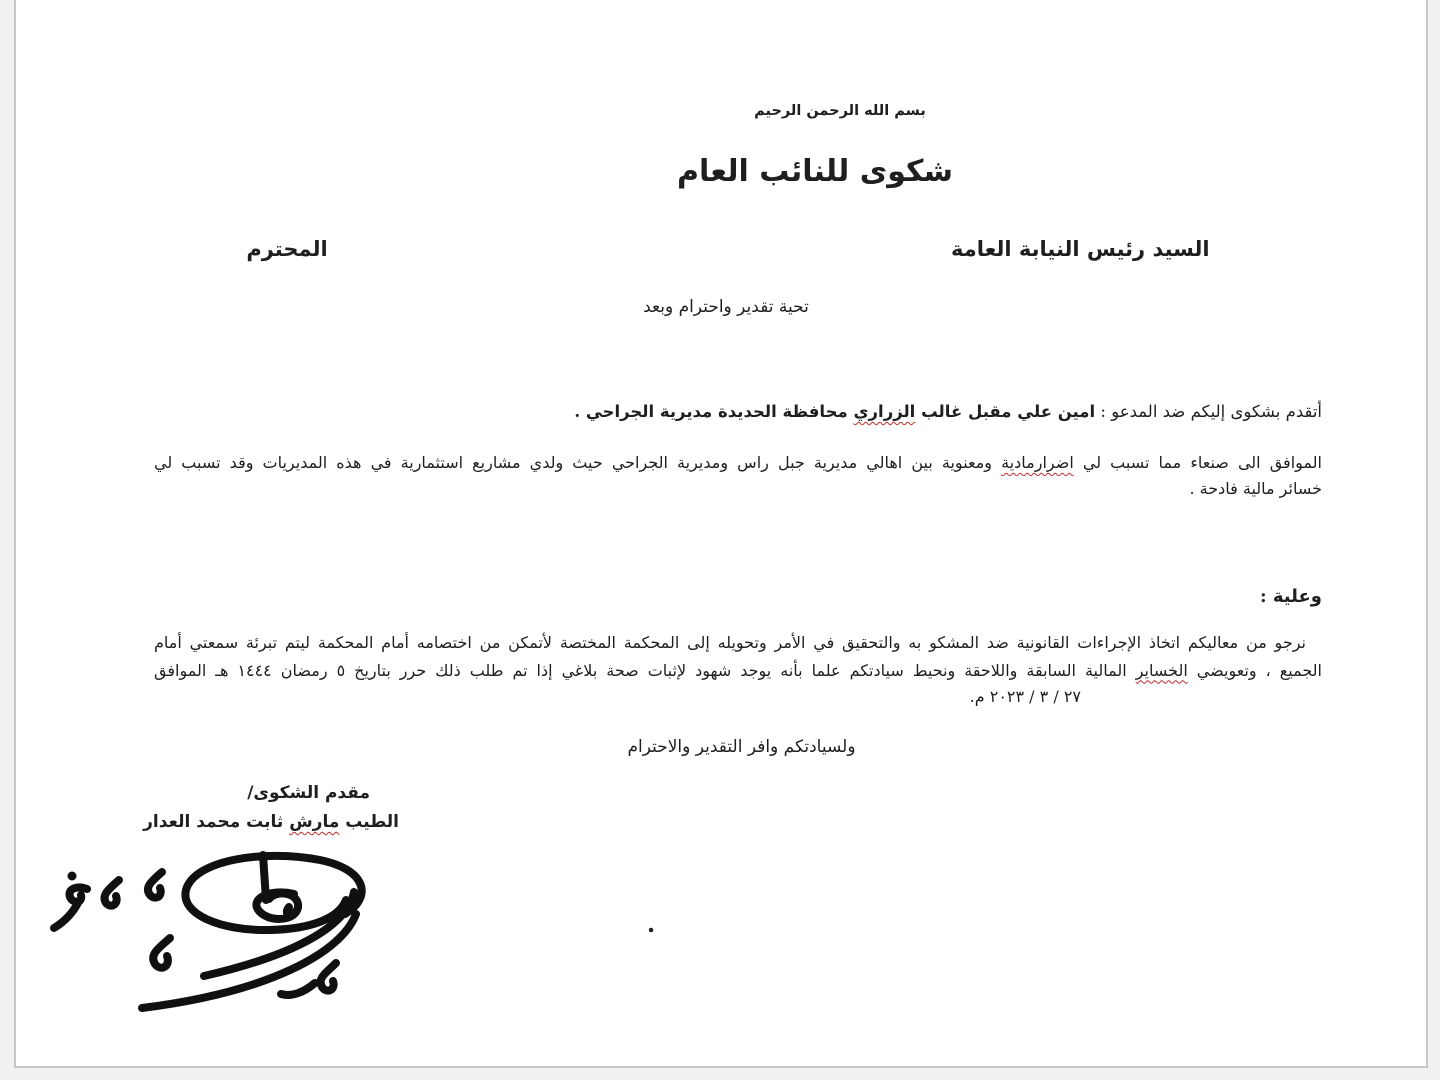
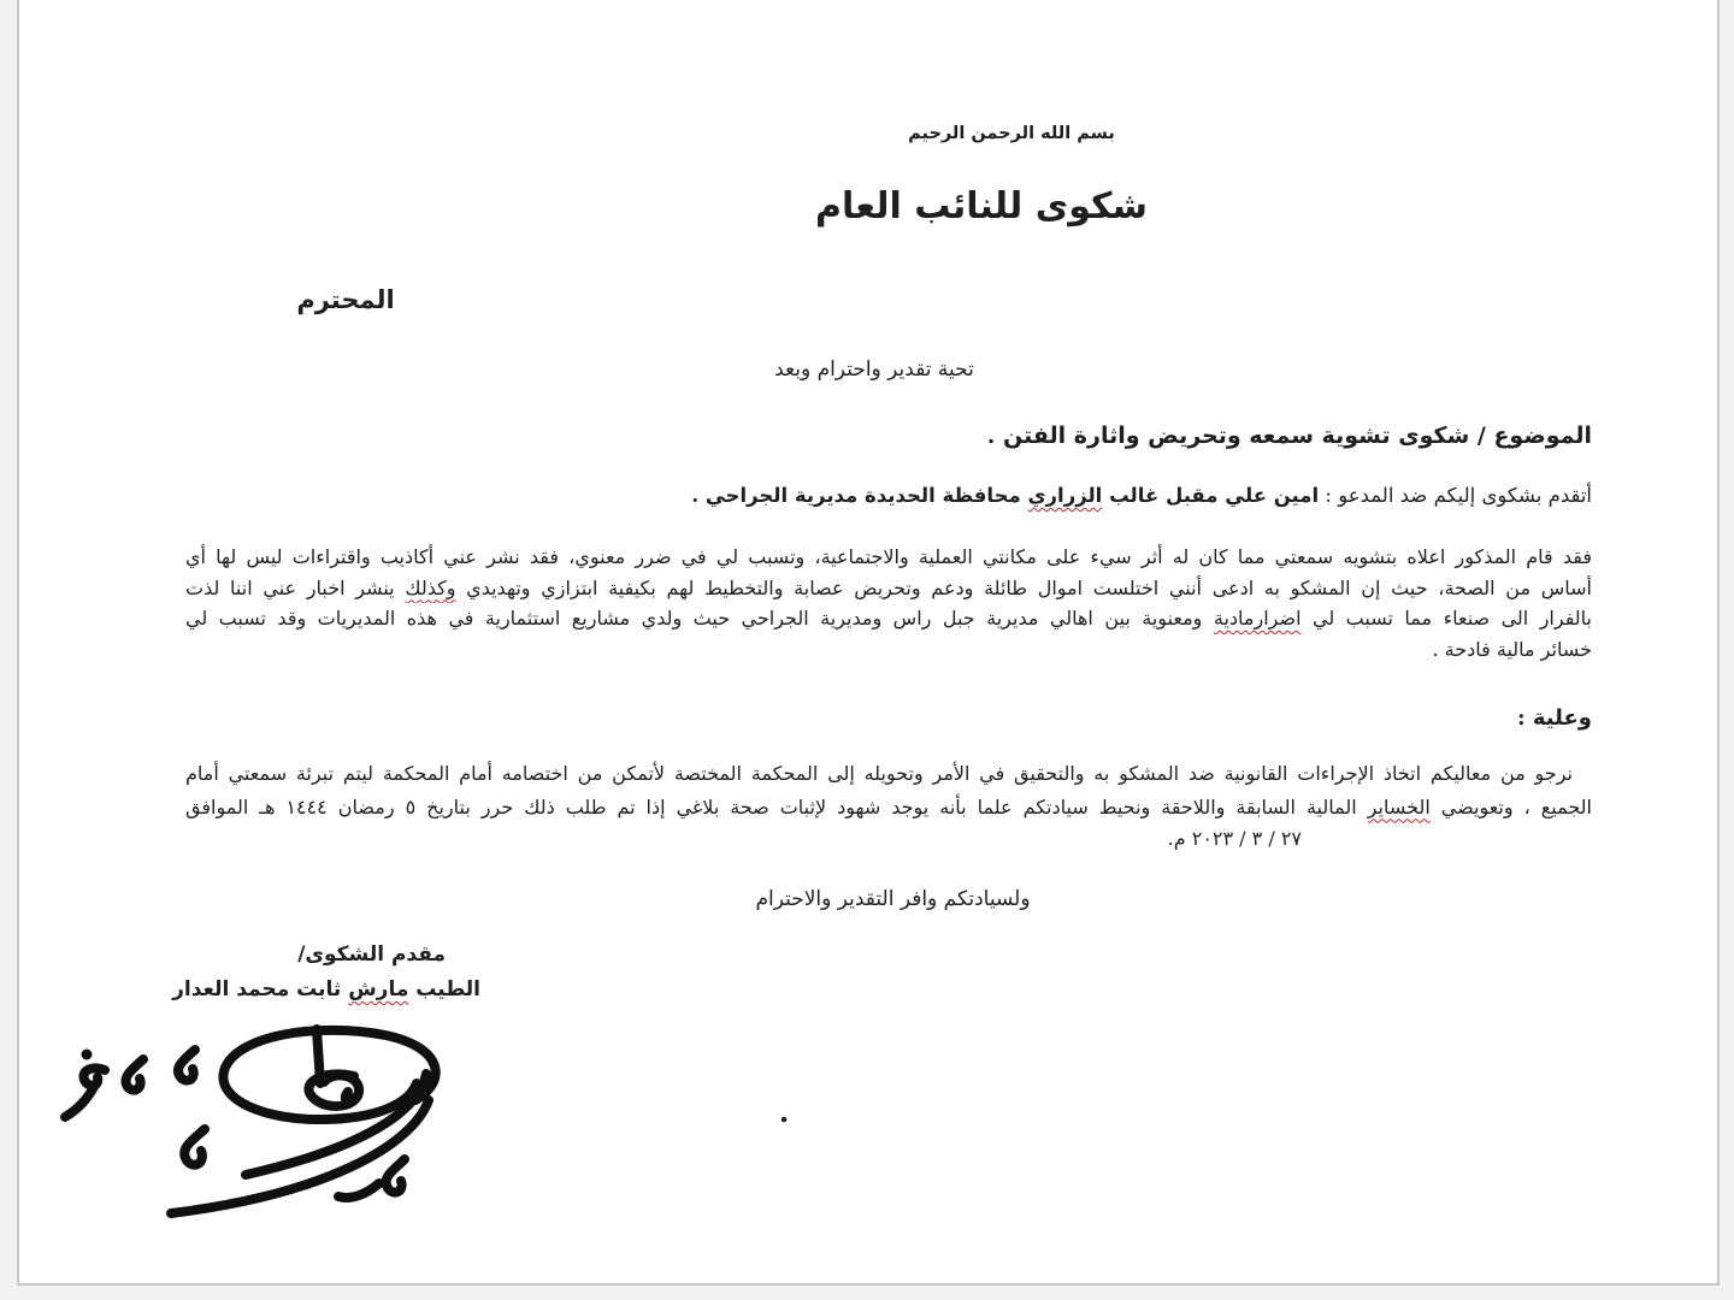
  بسم الله الرحمن الرحيم
  شكوى للنائب العام
- السيد رئيس النيابة العامة
  المحترم
  تحية تقدير واحترام وبعد
+ الموضوع / شكوى تشوية سمعه وتحريض واثارة الفتن .
  أتقدم بشكوى إليكم ضد المدعو : امين علي مقبل غالب الزراري محافظة الحديدة مديرية الجراحي .
+ فقد قام المذكور اعلاه بتشويه سمعتي مما كان له أثر سيء على مكانتي العملية والاجتماعية، وتسبب لي في ضرر معنوي، فقد نشر عني أكاذيب واقتراءات ليس لها أي
+ أساس من الصحة، حيث إن المشكو به ادعى أنني اختلست اموال طائلة ودعم وتحريض عصابة والتخطيط لهم بكيفية ابتزازي وتهديدي وكذلك ينشر اخبار عني اننا لذت
- الموافق الى صنعاء مما تسبب لي اضرارمادية ومعنوية بين اهالي مديرية جبل راس ومديرية الجراحي حيث ولدي مشاريع استثمارية في هذه المديريات وقد تسبب لي
+ بالفرار الى صنعاء مما تسبب لي اضرارمادية ومعنوية بين اهالي مديرية جبل راس ومديرية الجراحي حيث ولدي مشاريع استثمارية في هذه المديريات وقد تسبب لي
  خسائر مالية فادحة .
  وعلية :
  نرجو من معاليكم اتخاذ الإجراءات القانونية ضد المشكو به والتحقيق في الأمر وتحويله إلى المحكمة المختصة لأتمكن من اختصامه أمام المحكمة ليتم تبرئة سمعتي أمام
  الجميع ، وتعويضي الخساير المالية السابقة واللاحقة ونحيط سيادتكم علما بأنه يوجد شهود لإثبات صحة بلاغي إذا تم طلب ذلك حرر بتاريخ ٥ رمضان ١٤٤٤ هـ الموافق
  ٢٧ / ٣ / ٢٠٢٣ م.
  ولسيادتكم وافر التقدير والاحترام
  مقدم الشكوى/
  الطيب مارش ثابت محمد العدار
  .
